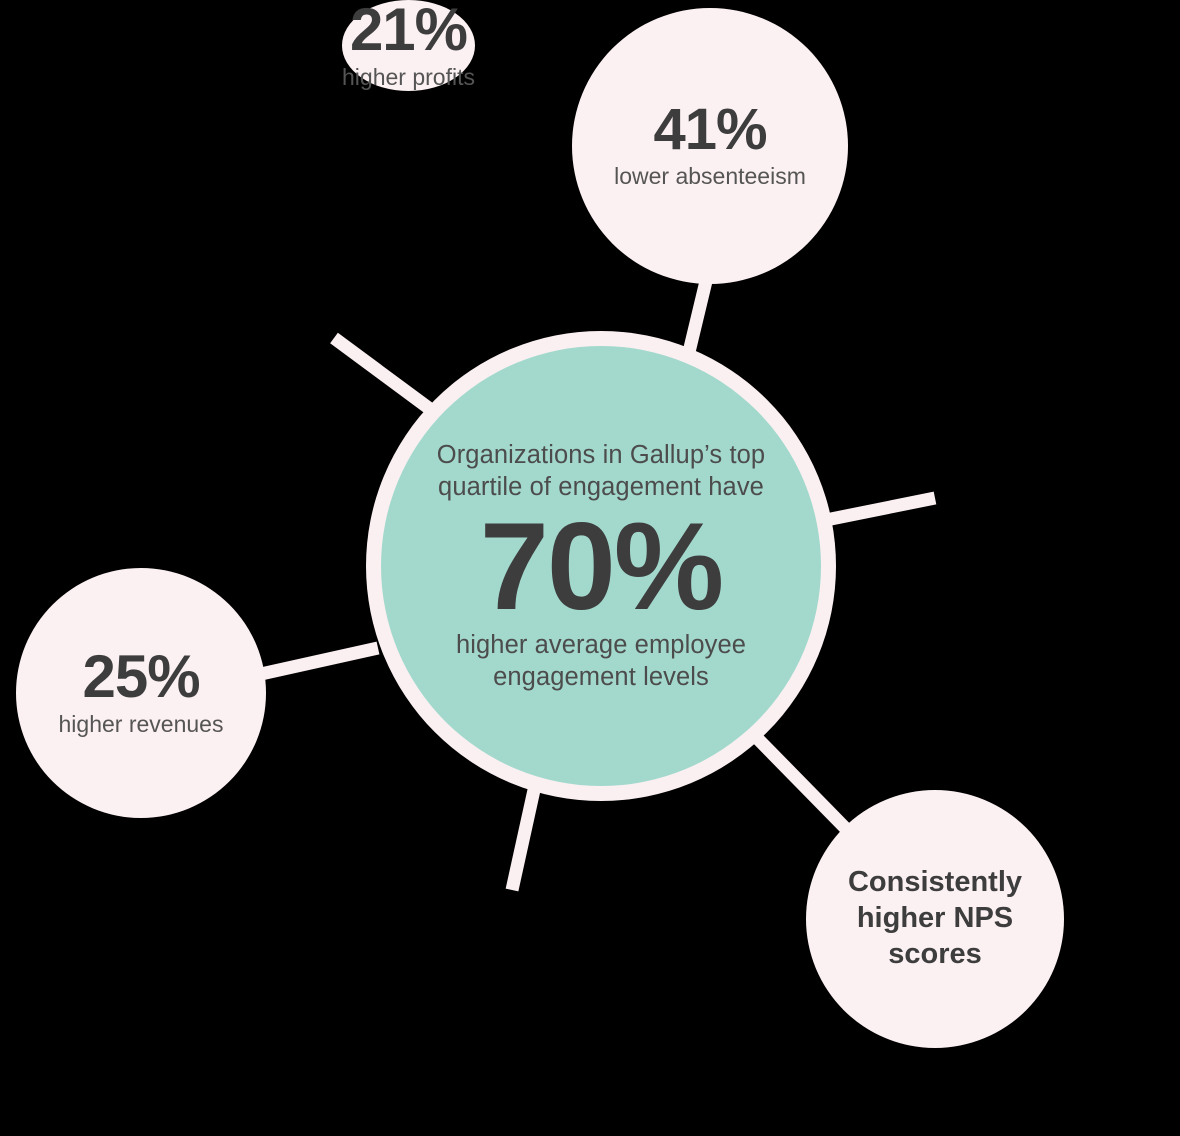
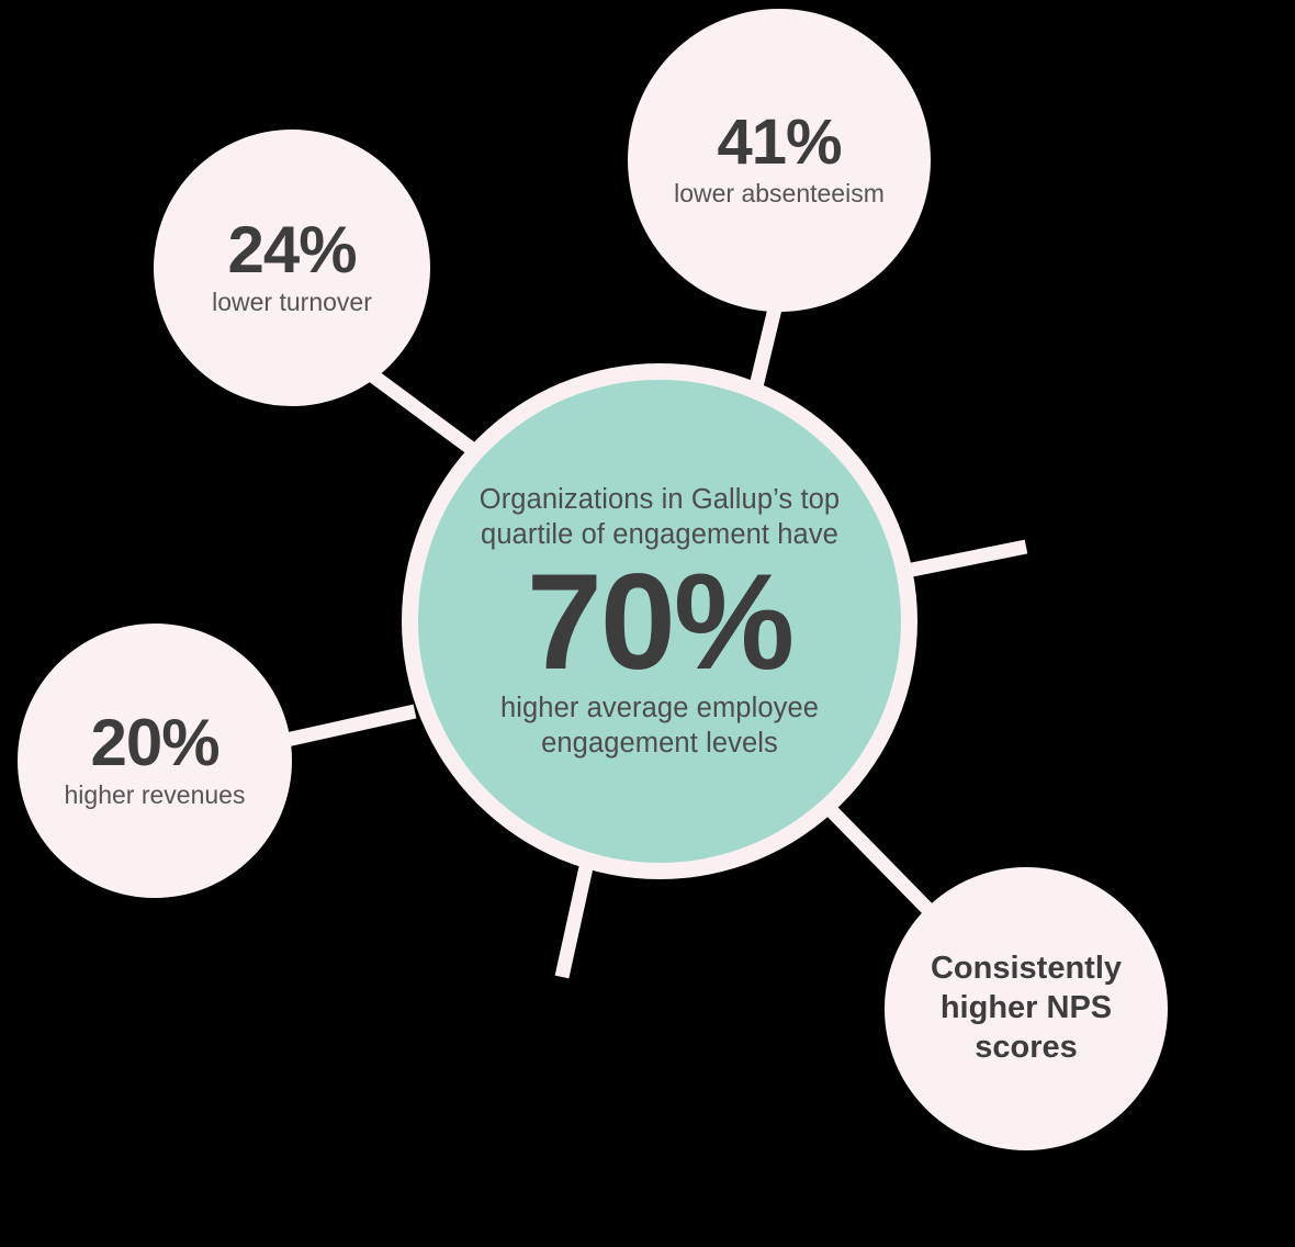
  Organizations in Gallup’s top quartile of engagement have
  70%
  higher average employee engagement levels
  41%
  lower absenteeism
+ 24%
+ lower turnover
  Consistently higher NPS scores
- 21%
- higher profits
- 25%
+ 20%
  higher revenues
